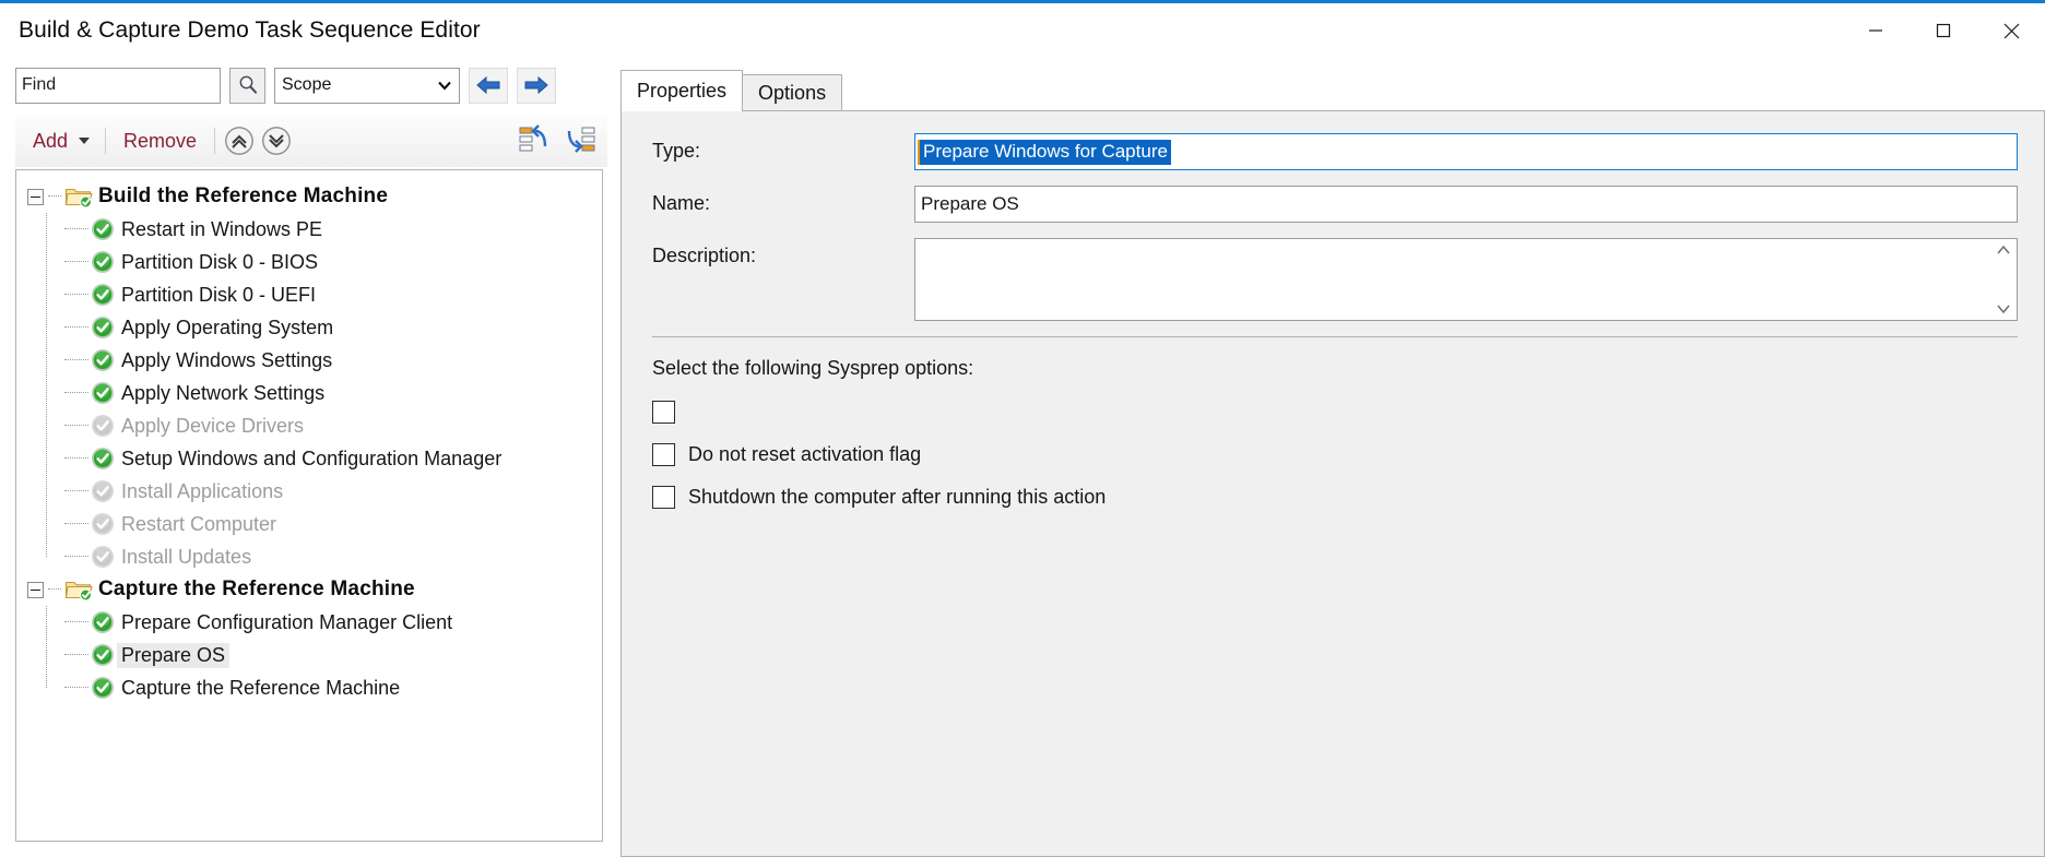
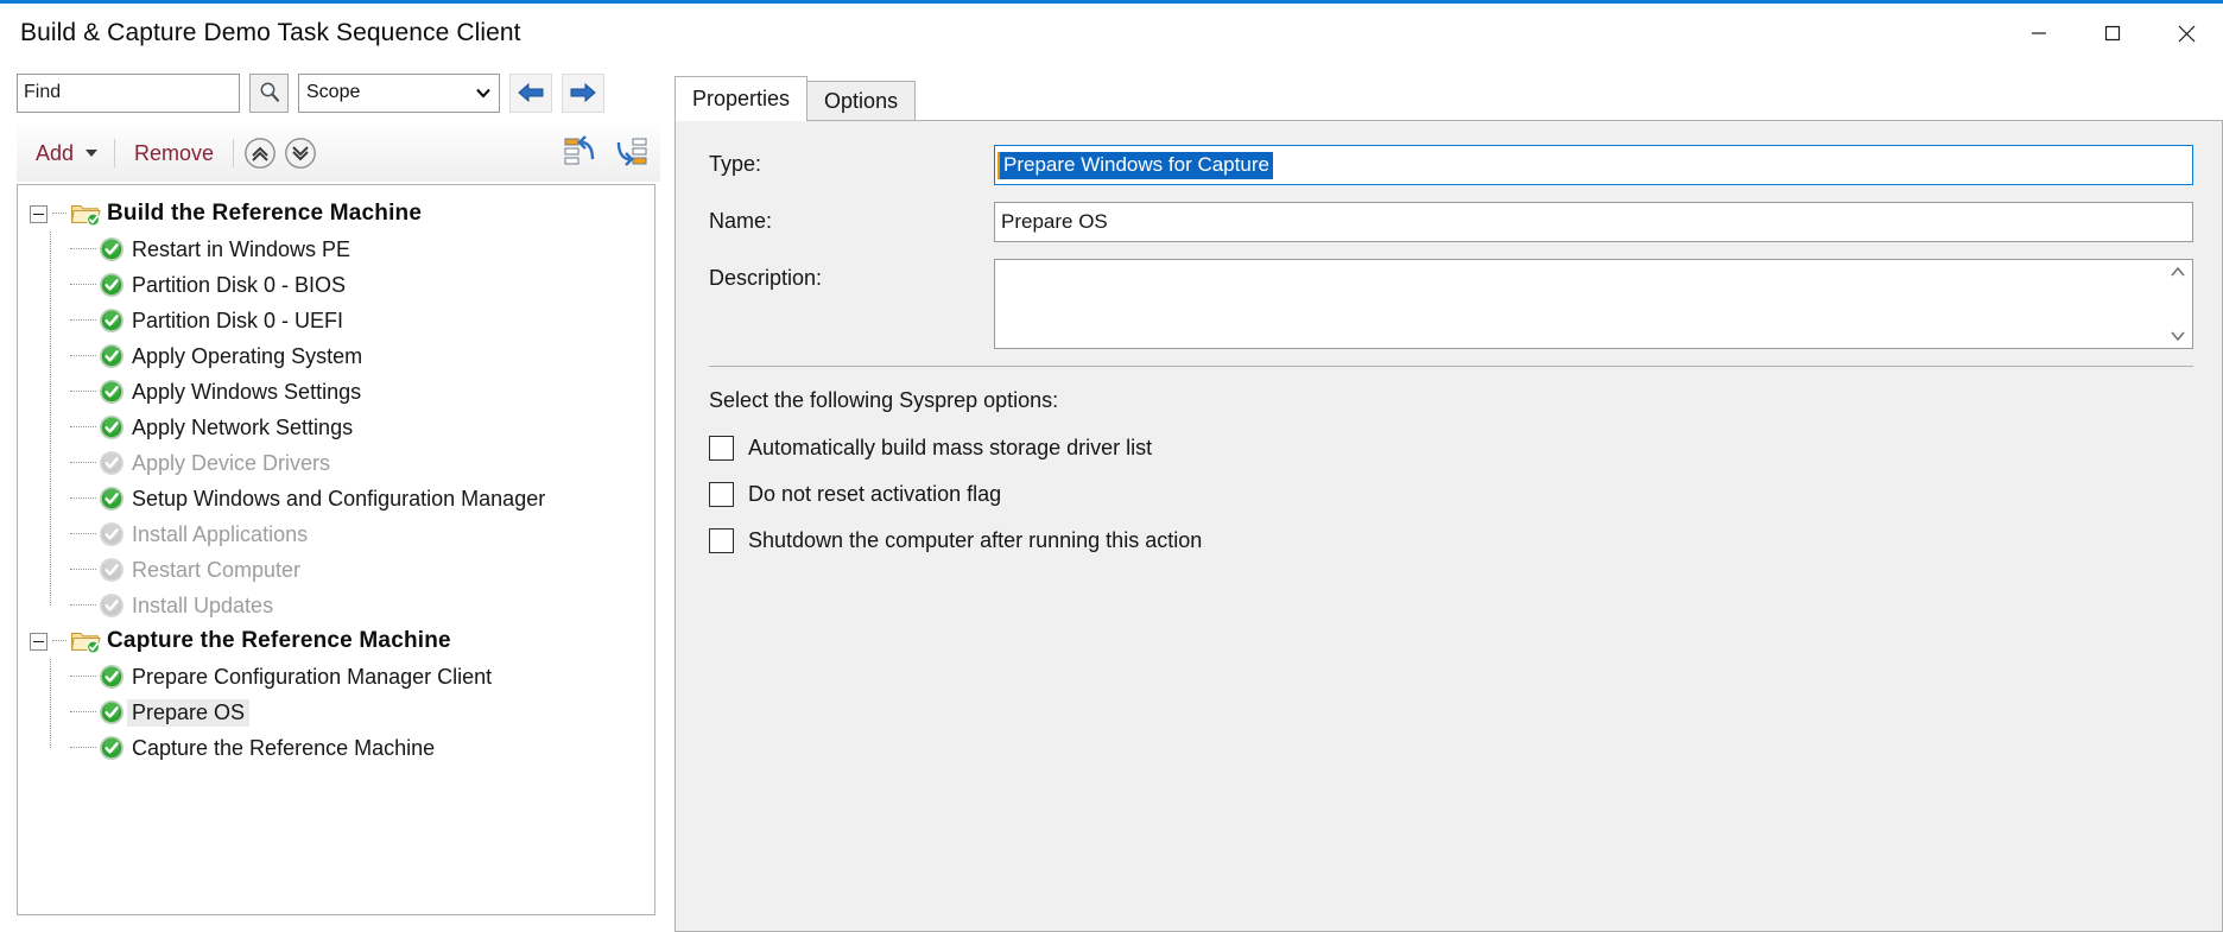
- Build & Capture Demo Task Sequence Editor
+ Build & Capture Demo Task Sequence Client
  Find
  Scope
  Add
  Remove
  Build the Reference Machine
  Restart in Windows PE
  Partition Disk 0 - BIOS
  Partition Disk 0 - UEFI
  Apply Operating System
  Apply Windows Settings
  Apply Network Settings
  Apply Device Drivers
  Setup Windows and Configuration Manager
  Install Applications
  Restart Computer
  Install Updates
  Capture the Reference Machine
  Prepare Configuration Manager Client
  Prepare OS
  Capture the Reference Machine
  Properties
  Options
  Type:
  Prepare Windows for Capture
  Name:
  Prepare OS
  Description:
  Select the following Sysprep options:
+ Automatically build mass storage driver list
  Do not reset activation flag
  Shutdown the computer after running this action
